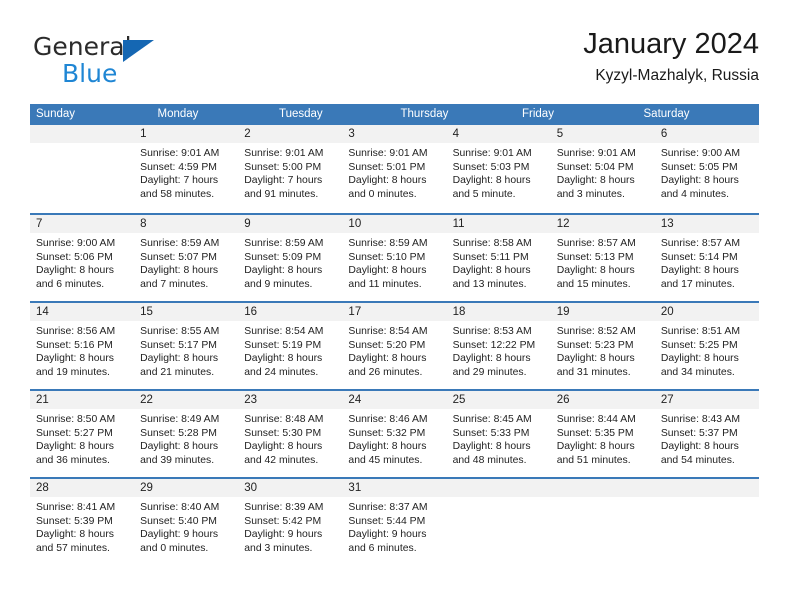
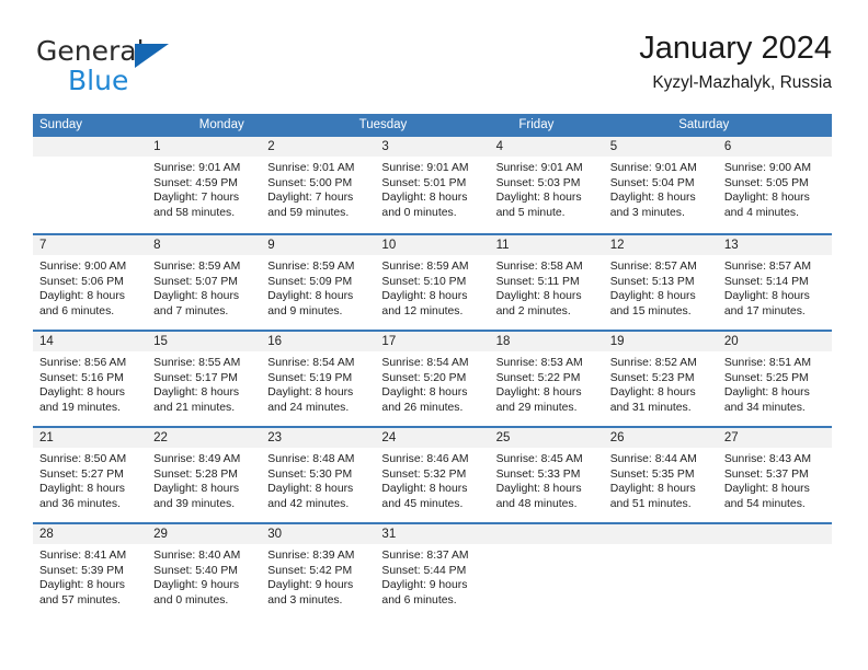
  General
  Blue
  January 2024
  Kyzyl-Mazhalyk, Russia
  Sunday
  Monday
  Tuesday
- Thursday
  Friday
  Saturday
  1
  Sunrise: 9:01 AM
  Sunset: 4:59 PM
  Daylight: 7 hours
  and 58 minutes.
  2
  Sunrise: 9:01 AM
  Sunset: 5:00 PM
  Daylight: 7 hours
- and 91 minutes.
+ and 59 minutes.
  3
  Sunrise: 9:01 AM
  Sunset: 5:01 PM
  Daylight: 8 hours
  and 0 minutes.
  4
  Sunrise: 9:01 AM
  Sunset: 5:03 PM
  Daylight: 8 hours
  and 5 minute.
  5
  Sunrise: 9:01 AM
  Sunset: 5:04 PM
  Daylight: 8 hours
  and 3 minutes.
  6
  Sunrise: 9:00 AM
  Sunset: 5:05 PM
  Daylight: 8 hours
  and 4 minutes.
  7
  Sunrise: 9:00 AM
  Sunset: 5:06 PM
  Daylight: 8 hours
  and 6 minutes.
  8
  Sunrise: 8:59 AM
  Sunset: 5:07 PM
  Daylight: 8 hours
  and 7 minutes.
  9
  Sunrise: 8:59 AM
  Sunset: 5:09 PM
  Daylight: 8 hours
  and 9 minutes.
  10
  Sunrise: 8:59 AM
  Sunset: 5:10 PM
  Daylight: 8 hours
- and 11 minutes.
+ and 12 minutes.
  11
  Sunrise: 8:58 AM
  Sunset: 5:11 PM
  Daylight: 8 hours
- and 13 minutes.
+ and 2 minutes.
  12
  Sunrise: 8:57 AM
  Sunset: 5:13 PM
  Daylight: 8 hours
  and 15 minutes.
  13
  Sunrise: 8:57 AM
  Sunset: 5:14 PM
  Daylight: 8 hours
  and 17 minutes.
  14
  Sunrise: 8:56 AM
  Sunset: 5:16 PM
  Daylight: 8 hours
  and 19 minutes.
  15
  Sunrise: 8:55 AM
  Sunset: 5:17 PM
  Daylight: 8 hours
  and 21 minutes.
  16
  Sunrise: 8:54 AM
  Sunset: 5:19 PM
  Daylight: 8 hours
  and 24 minutes.
  17
  Sunrise: 8:54 AM
  Sunset: 5:20 PM
  Daylight: 8 hours
  and 26 minutes.
  18
  Sunrise: 8:53 AM
- Sunset: 12:22 PM
+ Sunset: 5:22 PM
  Daylight: 8 hours
  and 29 minutes.
  19
  Sunrise: 8:52 AM
  Sunset: 5:23 PM
  Daylight: 8 hours
  and 31 minutes.
  20
  Sunrise: 8:51 AM
  Sunset: 5:25 PM
  Daylight: 8 hours
  and 34 minutes.
  21
  Sunrise: 8:50 AM
  Sunset: 5:27 PM
  Daylight: 8 hours
  and 36 minutes.
  22
  Sunrise: 8:49 AM
  Sunset: 5:28 PM
  Daylight: 8 hours
  and 39 minutes.
  23
  Sunrise: 8:48 AM
  Sunset: 5:30 PM
  Daylight: 8 hours
  and 42 minutes.
  24
  Sunrise: 8:46 AM
  Sunset: 5:32 PM
  Daylight: 8 hours
  and 45 minutes.
  25
  Sunrise: 8:45 AM
  Sunset: 5:33 PM
  Daylight: 8 hours
  and 48 minutes.
  26
  Sunrise: 8:44 AM
  Sunset: 5:35 PM
  Daylight: 8 hours
  and 51 minutes.
  27
  Sunrise: 8:43 AM
  Sunset: 5:37 PM
  Daylight: 8 hours
  and 54 minutes.
  28
  Sunrise: 8:41 AM
  Sunset: 5:39 PM
  Daylight: 8 hours
  and 57 minutes.
  29
  Sunrise: 8:40 AM
  Sunset: 5:40 PM
  Daylight: 9 hours
  and 0 minutes.
  30
  Sunrise: 8:39 AM
  Sunset: 5:42 PM
  Daylight: 9 hours
  and 3 minutes.
  31
  Sunrise: 8:37 AM
  Sunset: 5:44 PM
  Daylight: 9 hours
  and 6 minutes.
